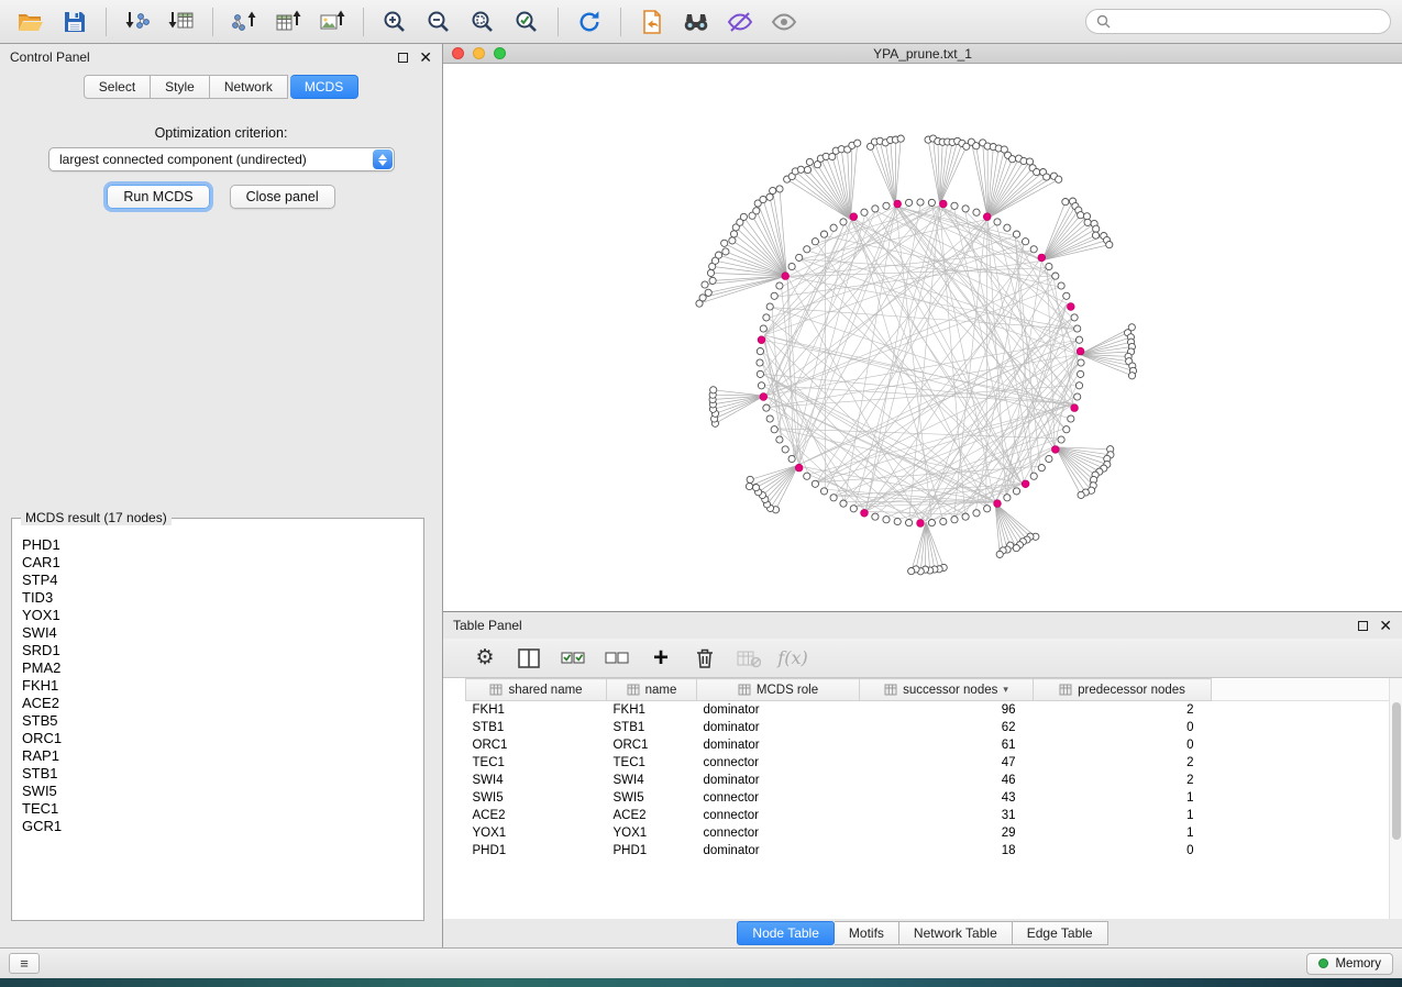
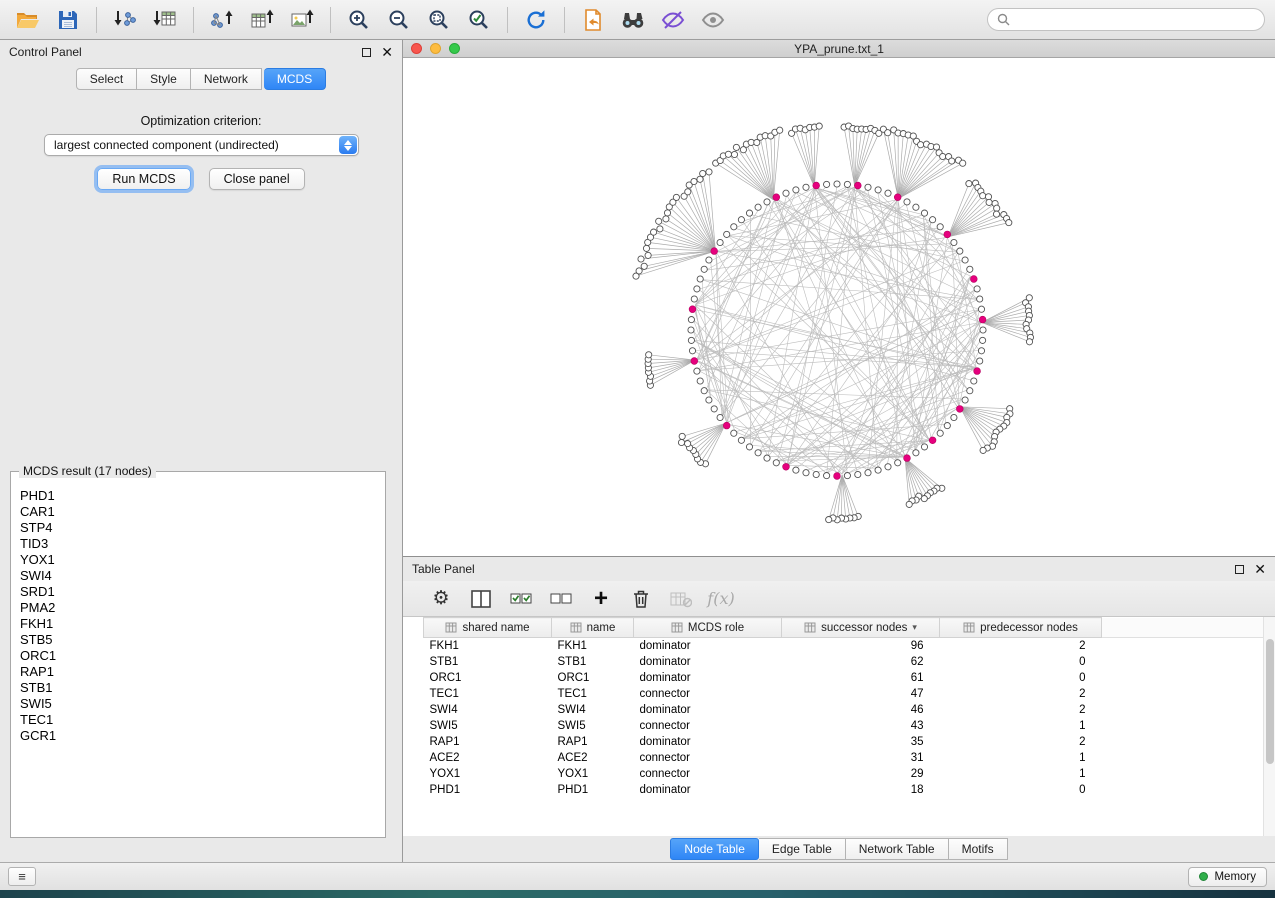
  Control Panel
  ✕
  Select
  Style
  Network
  MCDS
  Optimization criterion:
  largest connected component (undirected)
  Run MCDS
  Close panel
  MCDS result (17 nodes)
  PHD1
  CAR1
  STP4
  TID3
  YOX1
  SWI4
  SRD1
  PMA2
  FKH1
- ACE2
  STB5
  ORC1
  RAP1
  STB1
  SWI5
  TEC1
  GCR1
  YPA_prune.txt_1
  Table Panel
  ✕
  ⚙
  +
  f(x)
  shared name	name	MCDS role	successor nodes ▾	predecessor nodes
  FKH1	FKH1	dominator	96	2
  STB1	STB1	dominator	62	0
  ORC1	ORC1	dominator	61	0
  TEC1	TEC1	connector	47	2
  SWI4	SWI4	dominator	46	2
  SWI5	SWI5	connector	43	1
+ RAP1	RAP1	dominator	35	2
  ACE2	ACE2	connector	31	1
  YOX1	YOX1	connector	29	1
  PHD1	PHD1	dominator	18	0
  Node Table
- Motifs
+ Edge Table
  Network Table
- Edge Table
+ Motifs
  ≡
  Memory
